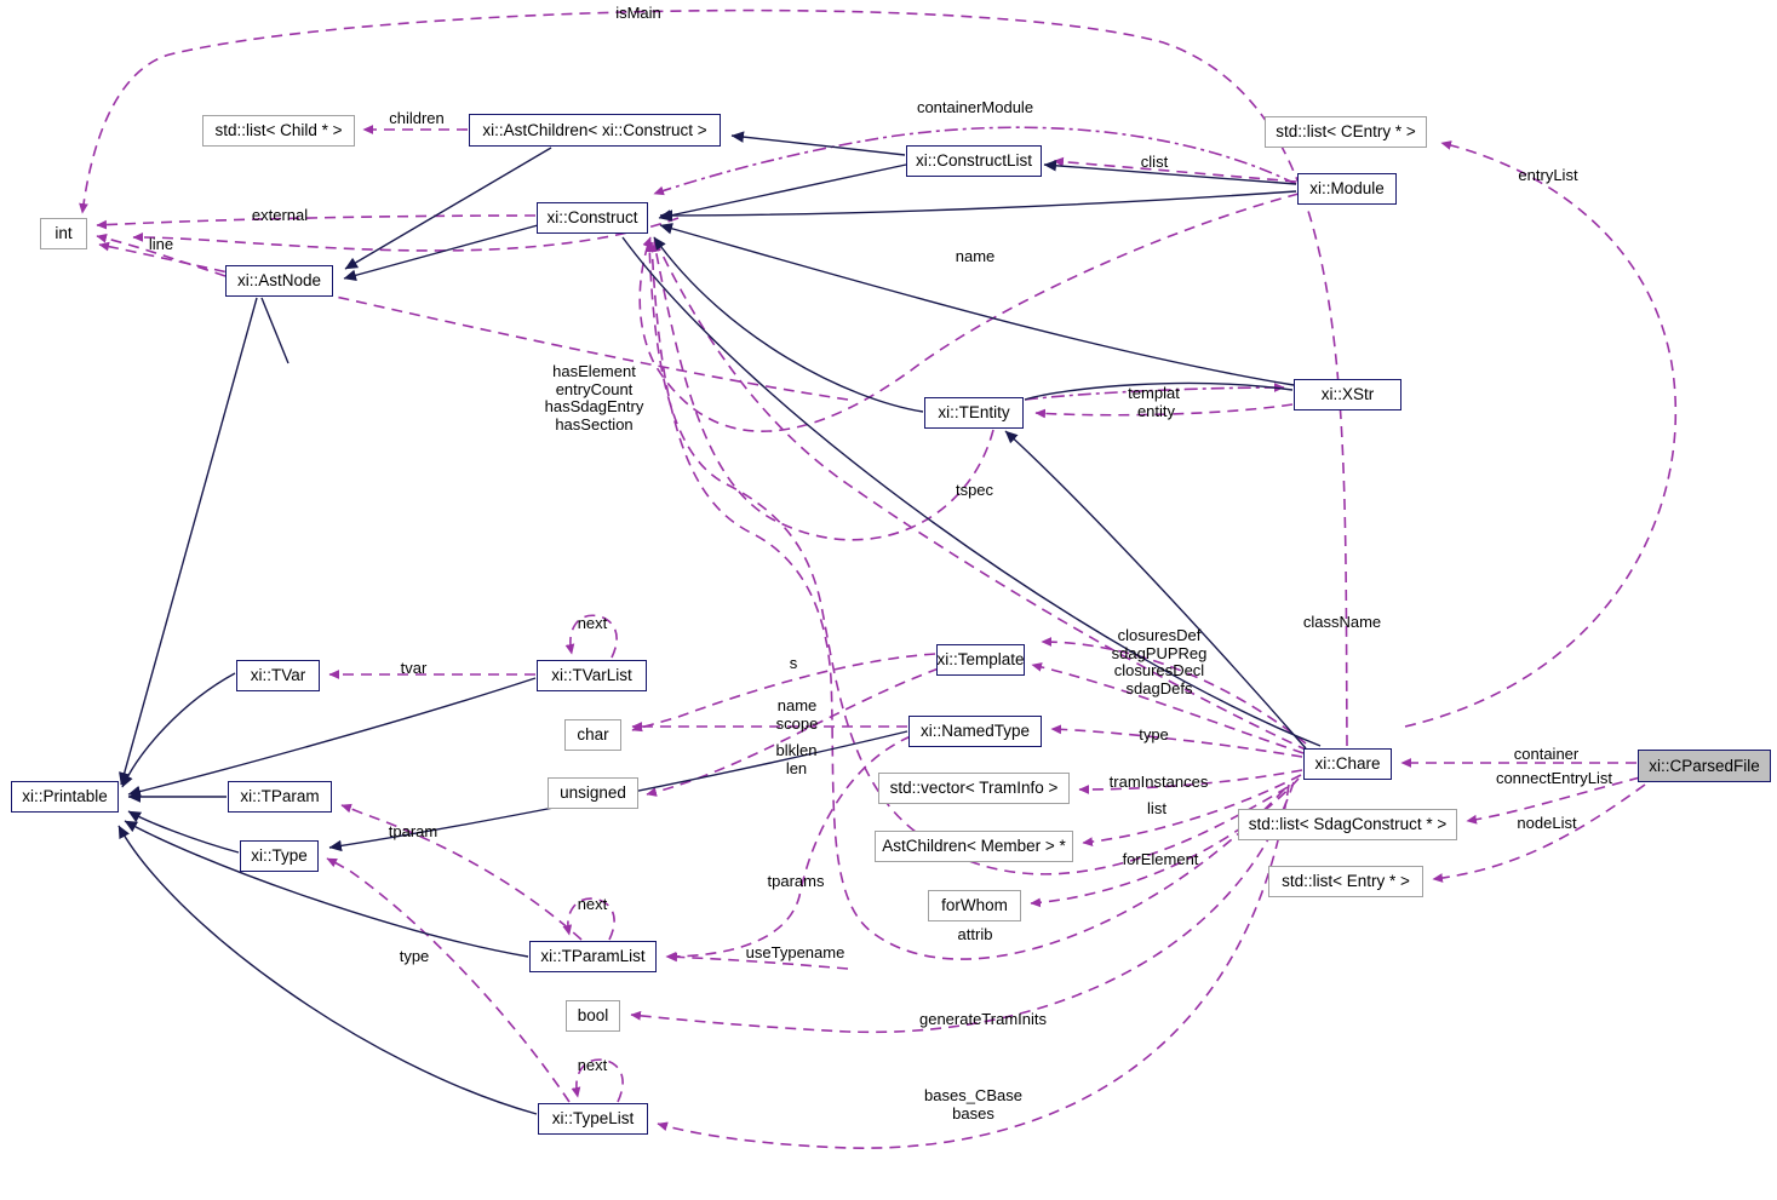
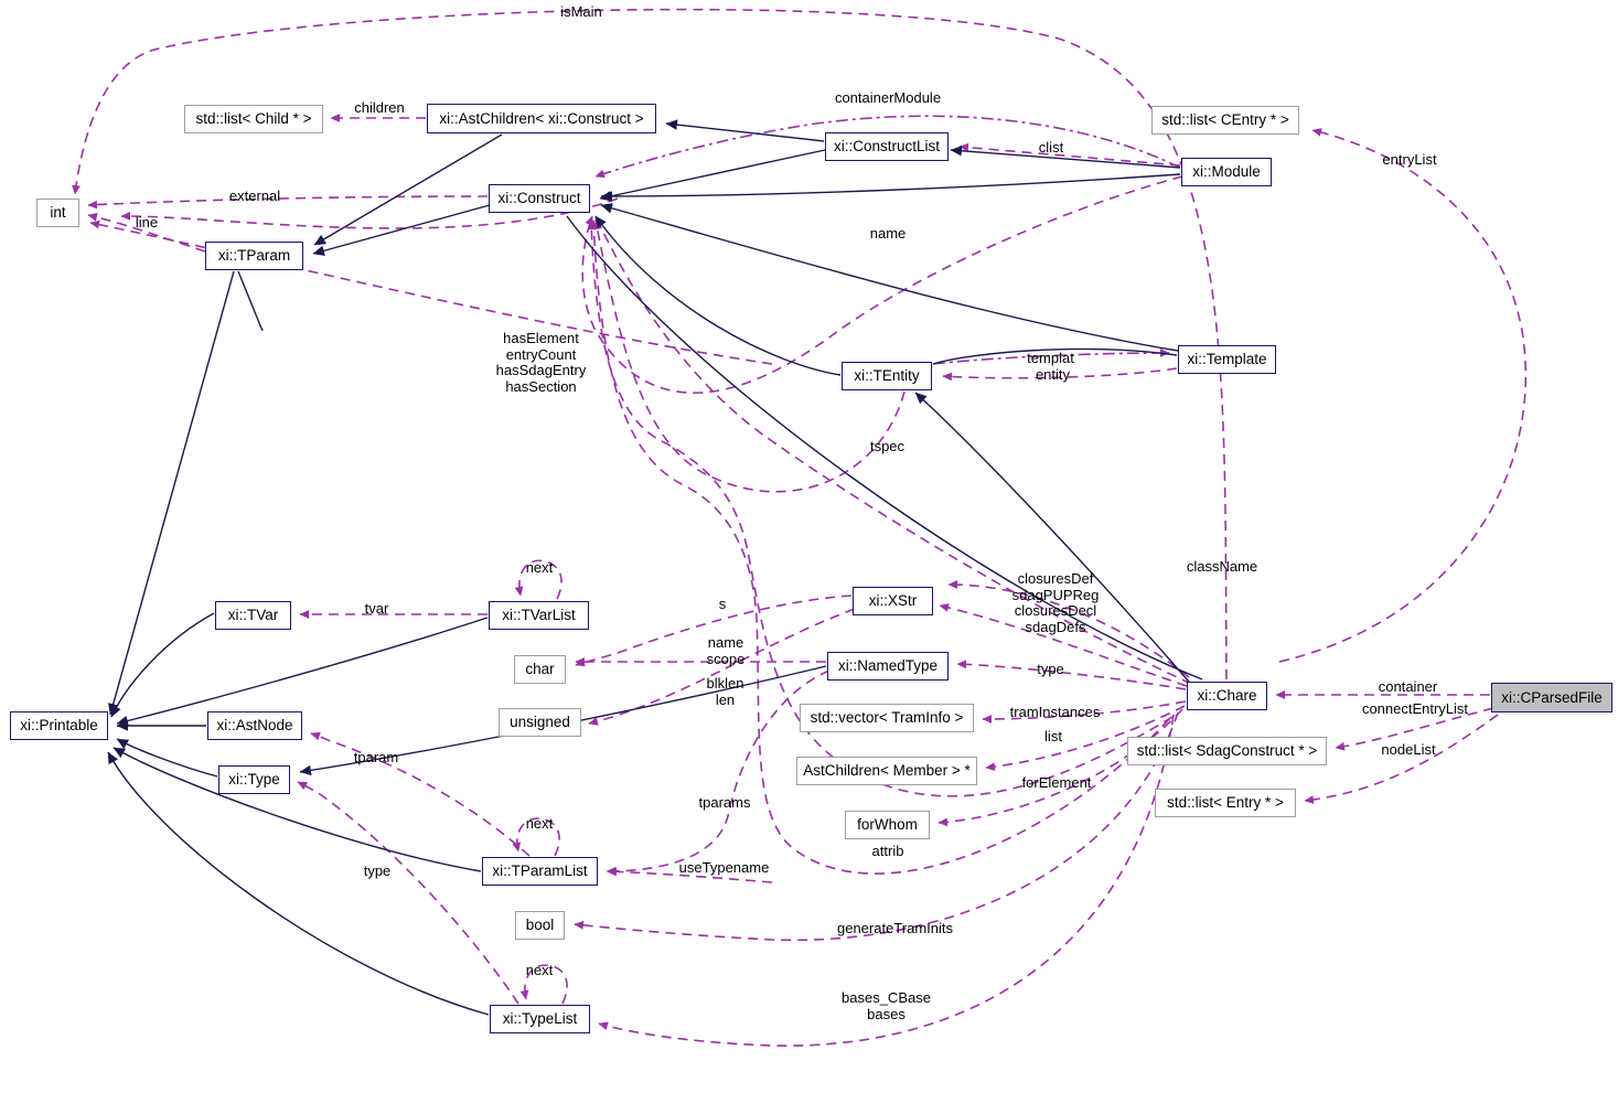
  std::list< Child * >
  xi::AstChildren< xi::Construct >
  std::list< CEntry * >
  xi::ConstructList
  xi::Module
  int
  xi::Construct
- xi::AstNode
+ xi::TParam
  xi::TEntity
- xi::XStr
+ xi::Template
  xi::TVar
  xi::TVarList
- xi::Template
+ xi::XStr
  char
  xi::NamedType
  xi::Chare
  xi::CParsedFile
  xi::Printable
- xi::TParam
+ xi::AstNode
  unsigned
  std::vector< TramInfo >
  std::list< SdagConstruct * >
  AstChildren< Member > *
  xi::Type
  std::list< Entry * >
  forWhom
  xi::TParamList
  bool
  xi::TypeList
  isMain
  children
  containerModule
  entryList
  clist
  external
  line
  name
  hasElement
  entryCount
  hasSdagEntry
  hasSection
  templat
  entity
  tspec
  className
  next
  tvar
  s
  closuresDef
  sdagPUPReg
  closuresDecl
  sdagDefs
  name
  scope
  blklen
  len
  type
  container
  connectEntryList
  tramInstances
  list
  nodeList
  tparam
  forElement
  next
  attrib
  tparams
  useTypename
  type
  generateTramInits
  next
  bases_CBase
  bases
